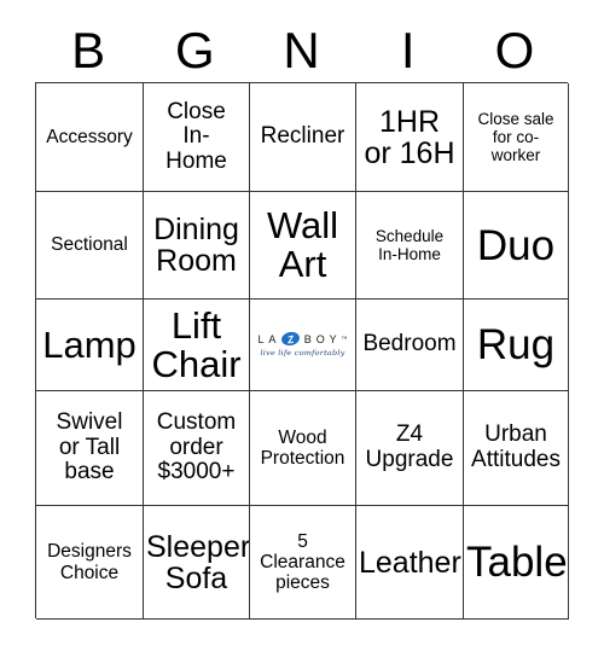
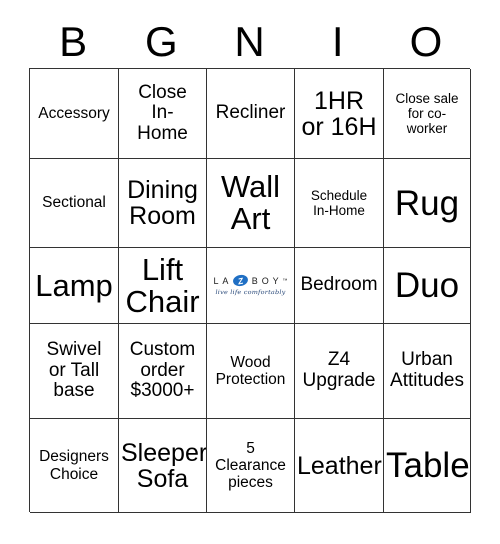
  B
  G
  N
  I
  O
  Accessory
  Close
  In-
  Home
  Recliner
  1HR
  or 16H
  Close sale
  for co-
  worker
  Sectional
  Dining
  Room
  Wall
  Art
  Schedule
  In-Home
- Duo
+ Rug
  Lamp
  Lift
  Chair
  L
  A
  B
  O
  Y
  Bedroom
- Rug
+ Duo
  Swivel
  or Tall
  base
  Custom
  order
  $3000+
  Wood
  Protection
  Z4
  Upgrade
  Urban
  Attitudes
  Designers
  Choice
  Sleeper
  Sofa
  5
  Clearance
  pieces
  Leather
  Table
